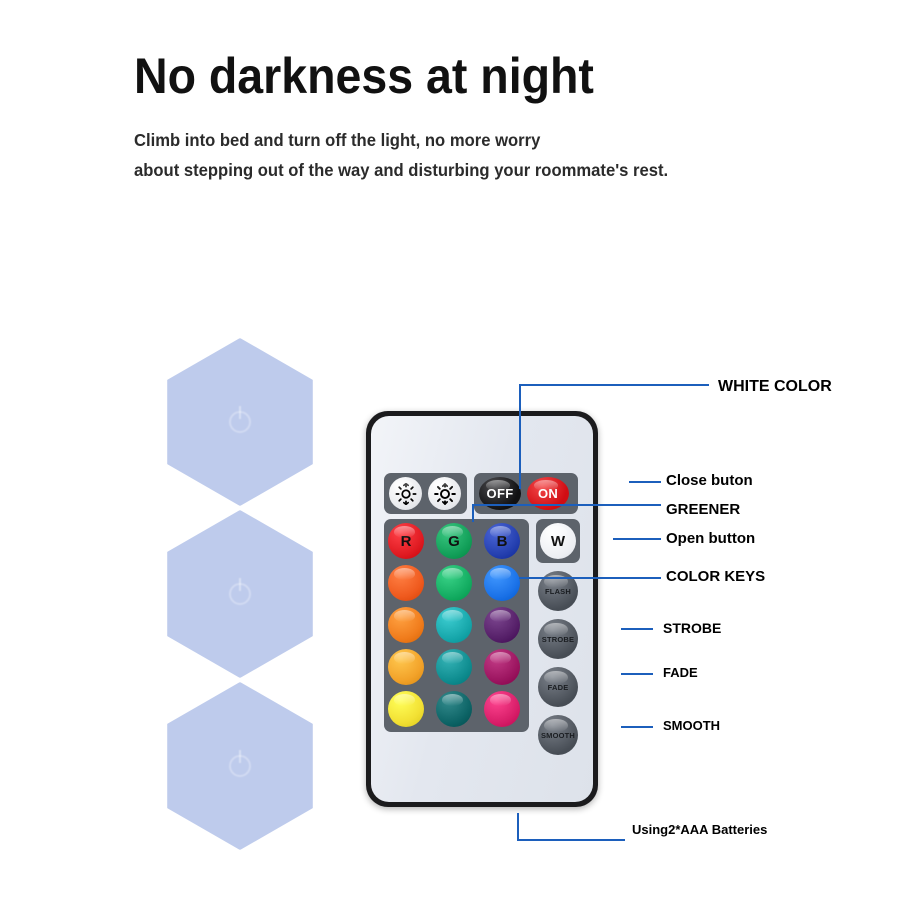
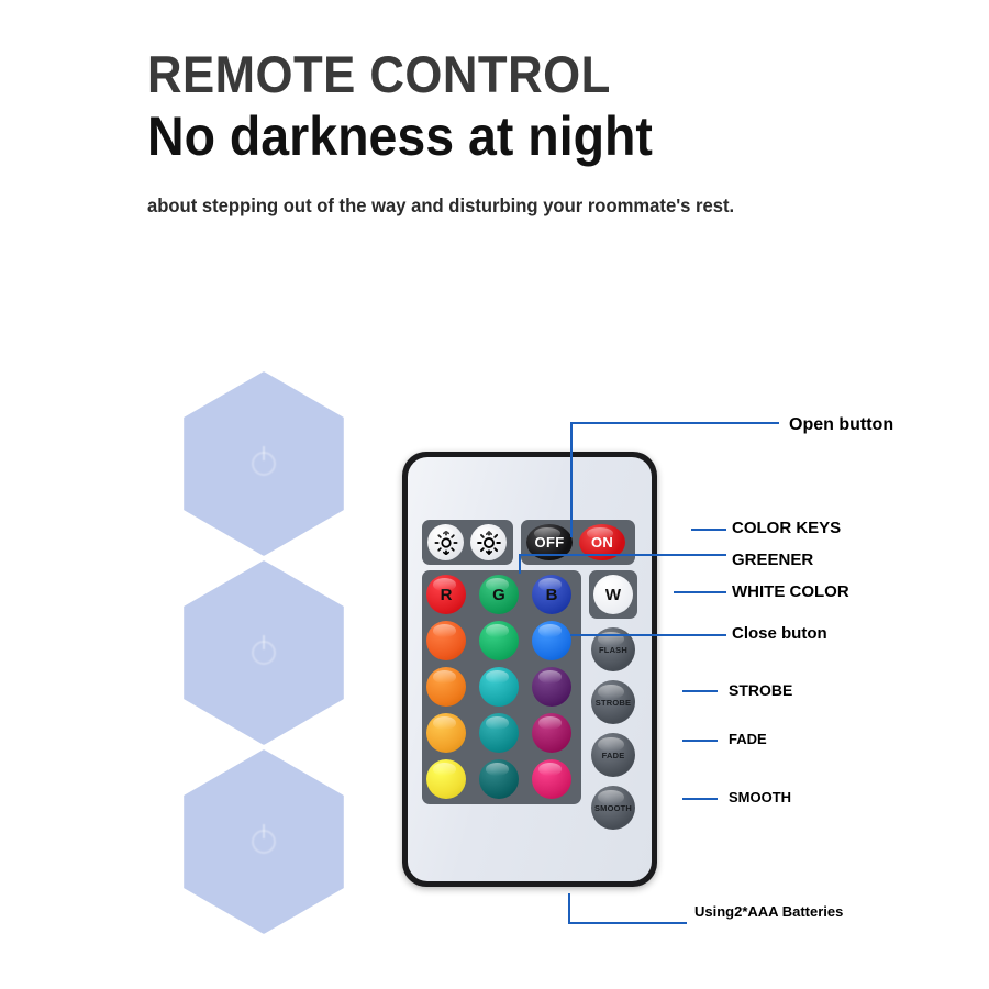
+ REMOTE CONTROL
  No darkness at night
- Climb into bed and turn off the light, no more worry
  about stepping out of the way and disturbing your roommate's rest.
  OFF
  ON
  R
  G
  B
  W
  FLASH
  STROBE
  FADE
  SMOOTH
- WHITE COLOR
+ Open button
- Close buton
+ COLOR KEYS
  GREENER
- Open button
+ WHITE COLOR
- COLOR KEYS
+ Close buton
  STROBE
  FADE
  SMOOTH
  Using2*AAA Batteries
